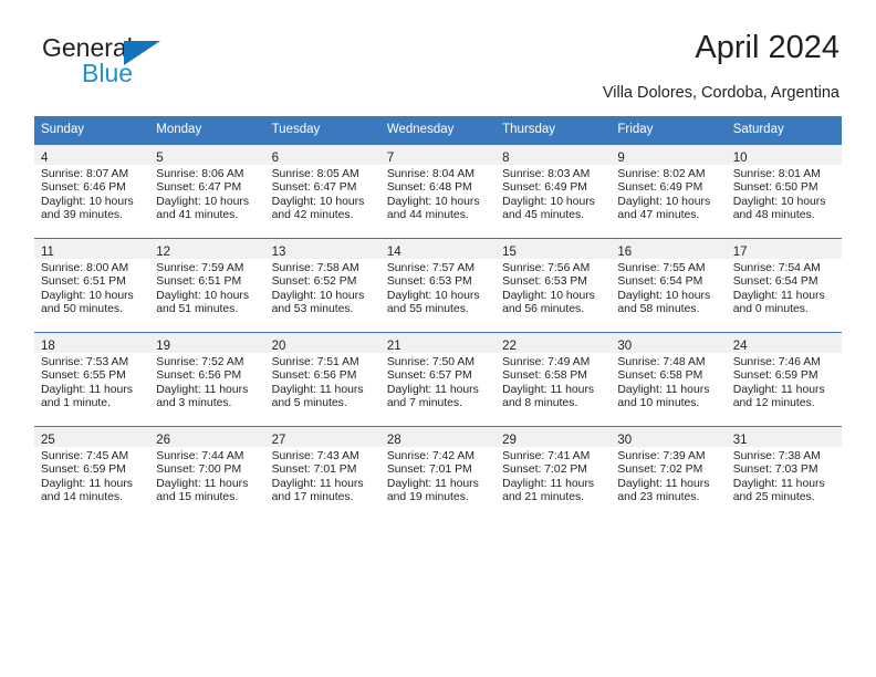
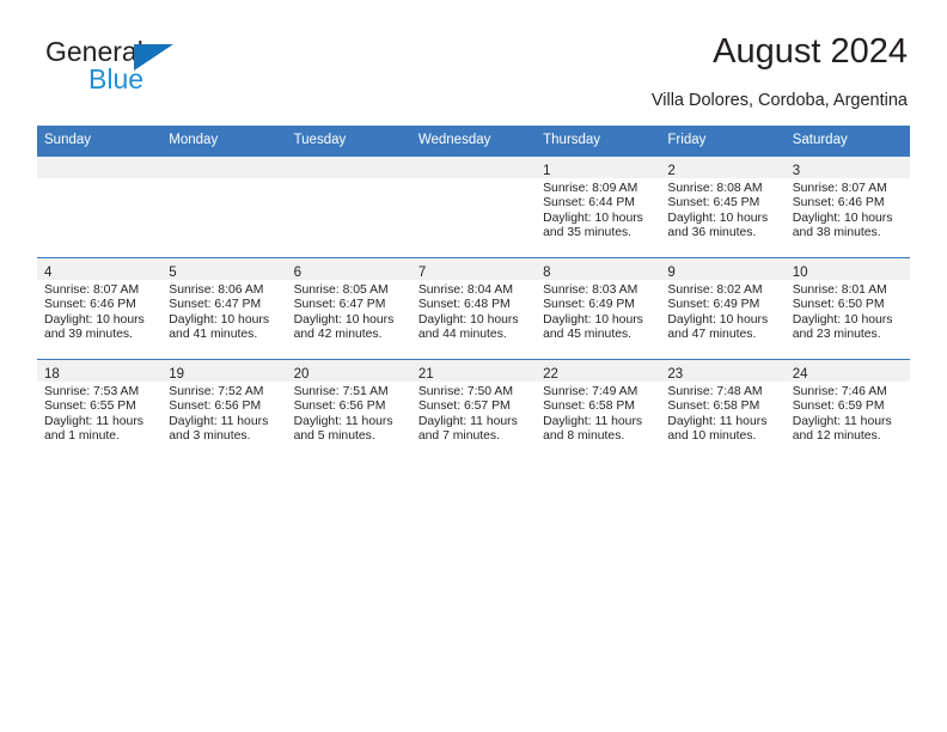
  General
  Blue
- April 2024
+ August 2024
  Villa Dolores, Cordoba, Argentina
  Sunday	Monday	Tuesday	Wednesday	Thursday	Friday	Saturday
+ 				1Sunrise: 8:09 AMSunset: 6:44 PMDaylight: 10 hoursand 35 minutes.	2Sunrise: 8:08 AMSunset: 6:45 PMDaylight: 10 hoursand 36 minutes.	3Sunrise: 8:07 AMSunset: 6:46 PMDaylight: 10 hoursand 38 minutes.
- 4Sunrise: 8:07 AMSunset: 6:46 PMDaylight: 10 hoursand 39 minutes.	5Sunrise: 8:06 AMSunset: 6:47 PMDaylight: 10 hoursand 41 minutes.	6Sunrise: 8:05 AMSunset: 6:47 PMDaylight: 10 hoursand 42 minutes.	7Sunrise: 8:04 AMSunset: 6:48 PMDaylight: 10 hoursand 44 minutes.	8Sunrise: 8:03 AMSunset: 6:49 PMDaylight: 10 hoursand 45 minutes.	9Sunrise: 8:02 AMSunset: 6:49 PMDaylight: 10 hoursand 47 minutes.	10Sunrise: 8:01 AMSunset: 6:50 PMDaylight: 10 hoursand 48 minutes.
+ 4Sunrise: 8:07 AMSunset: 6:46 PMDaylight: 10 hoursand 39 minutes.	5Sunrise: 8:06 AMSunset: 6:47 PMDaylight: 10 hoursand 41 minutes.	6Sunrise: 8:05 AMSunset: 6:47 PMDaylight: 10 hoursand 42 minutes.	7Sunrise: 8:04 AMSunset: 6:48 PMDaylight: 10 hoursand 44 minutes.	8Sunrise: 8:03 AMSunset: 6:49 PMDaylight: 10 hoursand 45 minutes.	9Sunrise: 8:02 AMSunset: 6:49 PMDaylight: 10 hoursand 47 minutes.	10Sunrise: 8:01 AMSunset: 6:50 PMDaylight: 10 hoursand 23 minutes.
- 11Sunrise: 8:00 AMSunset: 6:51 PMDaylight: 10 hoursand 50 minutes.	12Sunrise: 7:59 AMSunset: 6:51 PMDaylight: 10 hoursand 51 minutes.	13Sunrise: 7:58 AMSunset: 6:52 PMDaylight: 10 hoursand 53 minutes.	14Sunrise: 7:57 AMSunset: 6:53 PMDaylight: 10 hoursand 55 minutes.	15Sunrise: 7:56 AMSunset: 6:53 PMDaylight: 10 hoursand 56 minutes.	16Sunrise: 7:55 AMSunset: 6:54 PMDaylight: 10 hoursand 58 minutes.	17Sunrise: 7:54 AMSunset: 6:54 PMDaylight: 11 hoursand 0 minutes.
- 18Sunrise: 7:53 AMSunset: 6:55 PMDaylight: 11 hoursand 1 minute.	19Sunrise: 7:52 AMSunset: 6:56 PMDaylight: 11 hoursand 3 minutes.	20Sunrise: 7:51 AMSunset: 6:56 PMDaylight: 11 hoursand 5 minutes.	21Sunrise: 7:50 AMSunset: 6:57 PMDaylight: 11 hoursand 7 minutes.	22Sunrise: 7:49 AMSunset: 6:58 PMDaylight: 11 hoursand 8 minutes.	30Sunrise: 7:48 AMSunset: 6:58 PMDaylight: 11 hoursand 10 minutes.	24Sunrise: 7:46 AMSunset: 6:59 PMDaylight: 11 hoursand 12 minutes.
+ 18Sunrise: 7:53 AMSunset: 6:55 PMDaylight: 11 hoursand 1 minute.	19Sunrise: 7:52 AMSunset: 6:56 PMDaylight: 11 hoursand 3 minutes.	20Sunrise: 7:51 AMSunset: 6:56 PMDaylight: 11 hoursand 5 minutes.	21Sunrise: 7:50 AMSunset: 6:57 PMDaylight: 11 hoursand 7 minutes.	22Sunrise: 7:49 AMSunset: 6:58 PMDaylight: 11 hoursand 8 minutes.	23Sunrise: 7:48 AMSunset: 6:58 PMDaylight: 11 hoursand 10 minutes.	24Sunrise: 7:46 AMSunset: 6:59 PMDaylight: 11 hoursand 12 minutes.
- 25Sunrise: 7:45 AMSunset: 6:59 PMDaylight: 11 hoursand 14 minutes.	26Sunrise: 7:44 AMSunset: 7:00 PMDaylight: 11 hoursand 15 minutes.	27Sunrise: 7:43 AMSunset: 7:01 PMDaylight: 11 hoursand 17 minutes.	28Sunrise: 7:42 AMSunset: 7:01 PMDaylight: 11 hoursand 19 minutes.	29Sunrise: 7:41 AMSunset: 7:02 PMDaylight: 11 hoursand 21 minutes.	30Sunrise: 7:39 AMSunset: 7:02 PMDaylight: 11 hoursand 23 minutes.	31Sunrise: 7:38 AMSunset: 7:03 PMDaylight: 11 hoursand 25 minutes.
